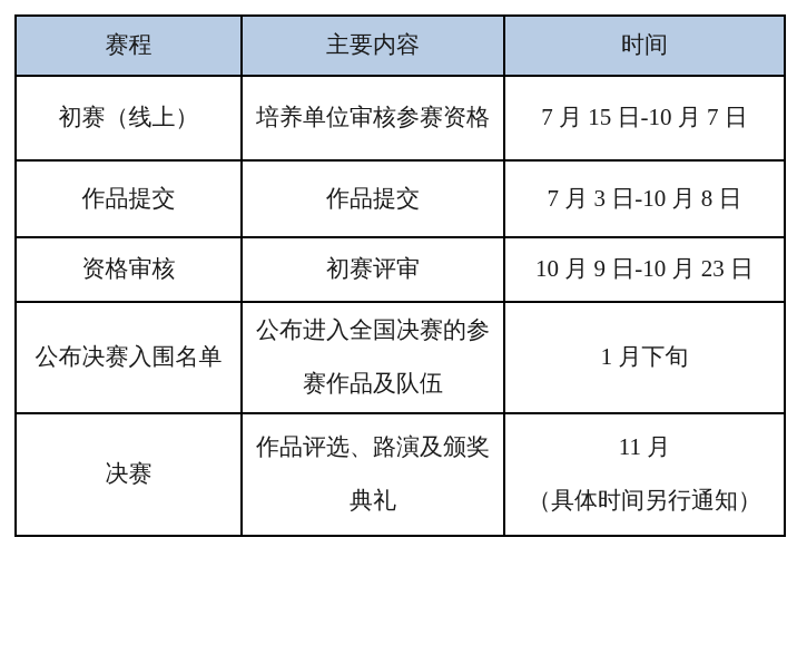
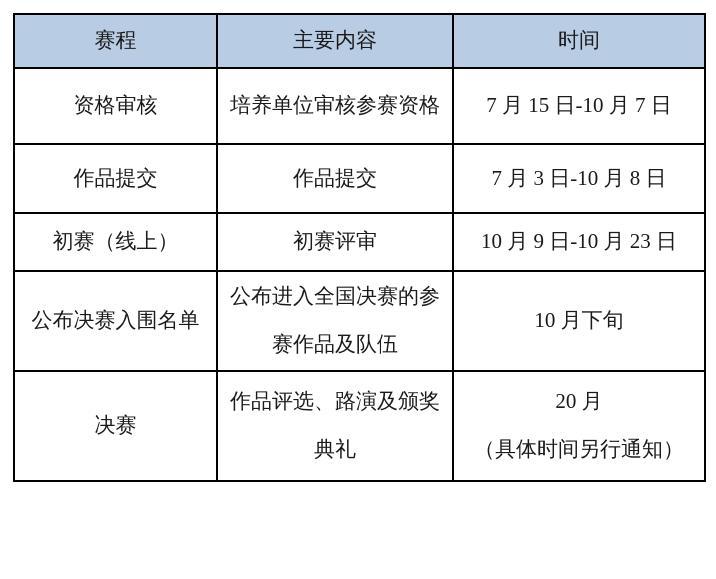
  赛程	主要内容	时间
- 初赛（线上）	培养单位审核参赛资格	7 月 15 日-10 月 7 日
+ 资格审核	培养单位审核参赛资格	7 月 15 日-10 月 7 日
  作品提交	作品提交	7 月 3 日-10 月 8 日
- 资格审核	初赛评审	10 月 9 日-10 月 23 日
+ 初赛（线上）	初赛评审	10 月 9 日-10 月 23 日
- 公布决赛入围名单	公布进入全国决赛的参 赛作品及队伍	1 月下旬
+ 公布决赛入围名单	公布进入全国决赛的参 赛作品及队伍	10 月下旬
- 决赛	作品评选、路演及颁奖 典礼	11 月 （具体时间另行通知）
+ 决赛	作品评选、路演及颁奖 典礼	20 月 （具体时间另行通知）
